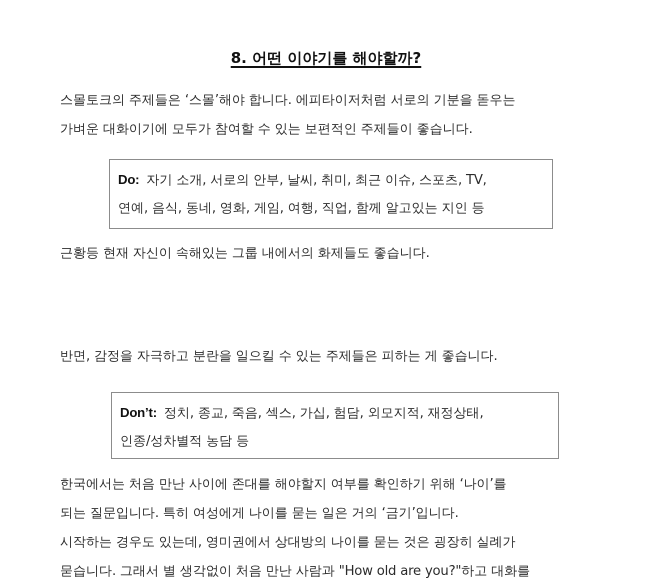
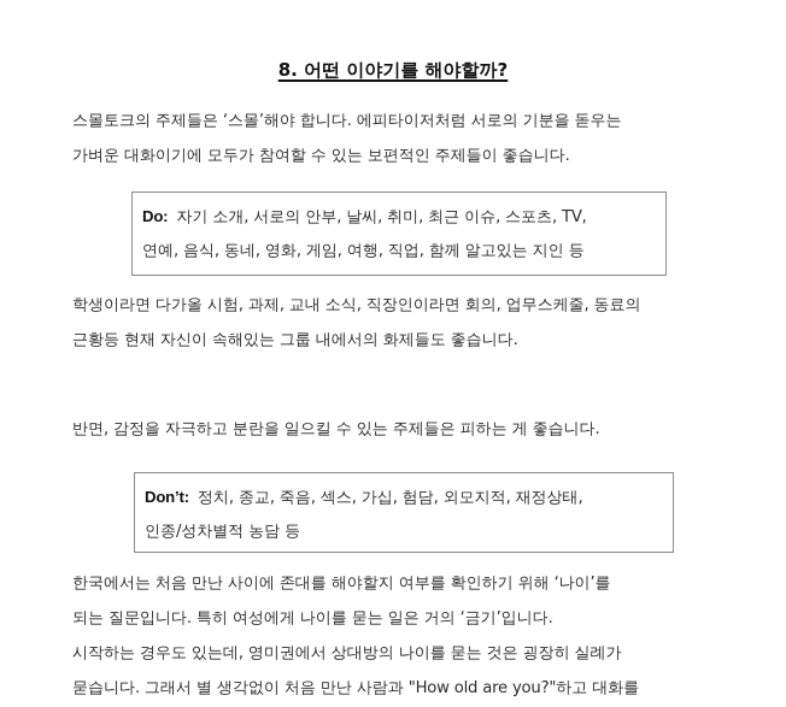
  8. 어떤 이야기를 해야할까?
  스몰토크의 주제들은 ‘스몰’해야 합니다. 에피타이저처럼 서로의 기분을 돋우는
  가벼운 대화이기에 모두가 참여할 수 있는 보편적인 주제들이 좋습니다.
  Do: 자기 소개, 서로의 안부, 날씨, 취미, 최근 이슈, 스포츠, TV,
  연예, 음식, 동네, 영화, 게임, 여행, 직업, 함께 알고있는 지인 등
+ 학생이라면 다가올 시험, 과제, 교내 소식, 직장인이라면 회의, 업무스케줄, 동료의
  근황등 현재 자신이 속해있는 그룹 내에서의 화제들도 좋습니다.
  반면, 감정을 자극하고 분란을 일으킬 수 있는 주제들은 피하는 게 좋습니다.
  Don’t: 정치, 종교, 죽음, 섹스, 가십, 험담, 외모지적, 재정상태,
  인종/성차별적 농담 등
  한국에서는 처음 만난 사이에 존대를 해야할지 여부를 확인하기 위해 ‘나이’를
  되는 질문입니다. 특히 여성에게 나이를 묻는 일은 거의 ‘금기’입니다.
  시작하는 경우도 있는데, 영미권에서 상대방의 나이를 묻는 것은 굉장히 실례가
  묻습니다. 그래서 별 생각없이 처음 만난 사람과 "How old are you?"하고 대화를
